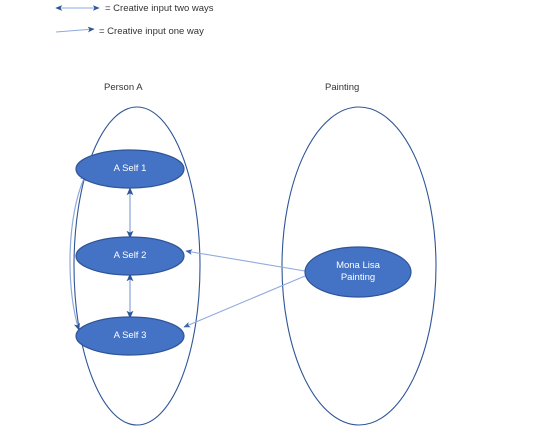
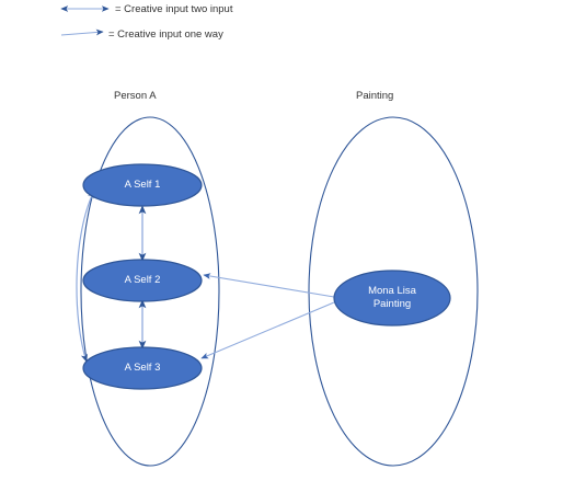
- = Creative input two ways
+ = Creative input two input
  = Creative input one way
  Person A
  Painting
  A Self 1
  A Self 2
  A Self 3
  Mona Lisa
  Painting
